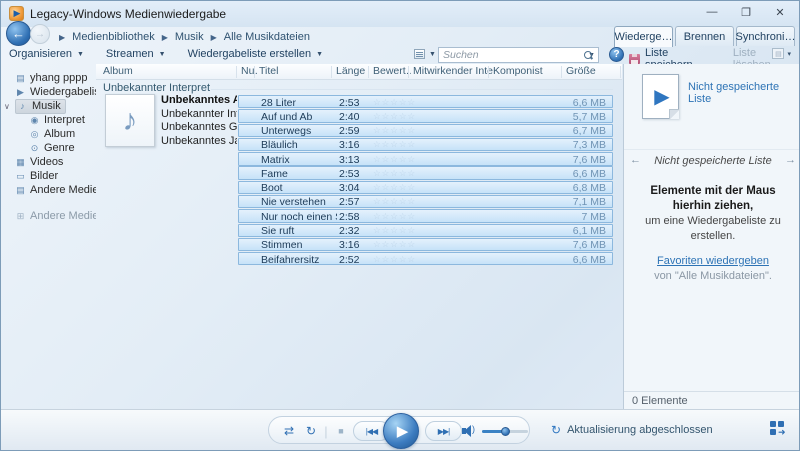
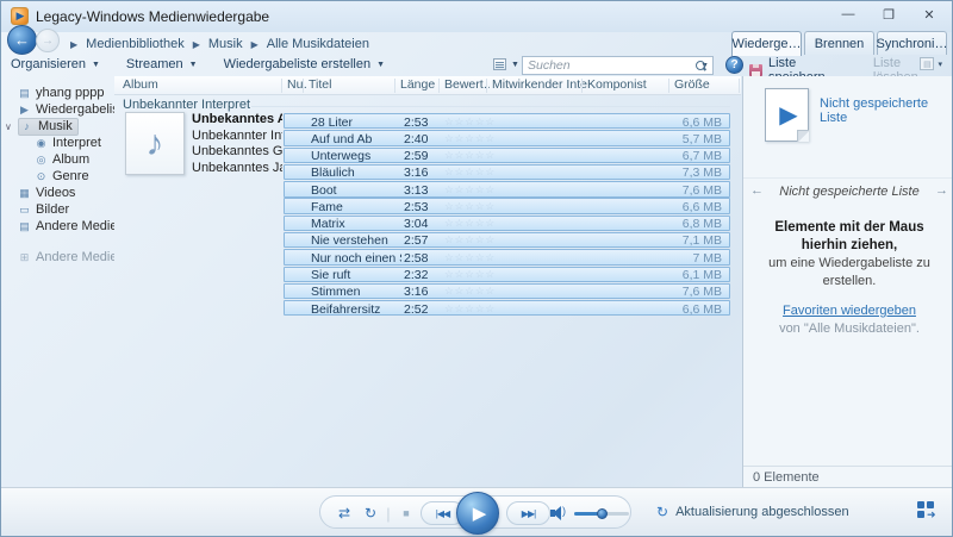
  ▶
  Legacy-Windows Medienwiedergabe
  —
  ❐
  ✕
  ←
  →
  ▶
  Medienbibliothek
  ▶
  Musik
  ▶
  Alle Musikdateien
  Wiederge…
  Brennen
  Synchroni…
  Organisieren
  Streamen
  Wiedergabeliste erstellen
  Suchen
  ?
  ▤
  yhang pppp
  ▶
  Wiedergabeli
  ∨
  ♪
  Musik
  ◉
  Interpret
  ◎
  Album
  ⊙
  Genre
  ▦
  Videos
  ▭
  Bilder
  ▤
  Andere Medie
  ⊞
  Album
  Titel
  Länge
  Bewert…
  Mitwirkender Inte
  Komponist
  Größe
  Unbekannter Interpret
  ♪
  Unbekanntes A
  Unbekannter In
  Unbekanntes G
  Unbekanntes J
  28 Liter
  2:53
  ☆☆☆☆☆
  6,6 MB
  Auf und Ab
  2:40
  ☆☆☆☆☆
  5,7 MB
  Unterwegs
  2:59
  ☆☆☆☆☆
  6,7 MB
  Bläulich
  3:16
  ☆☆☆☆☆
  7,3 MB
- Matrix
+ Boot
  3:13
  ☆☆☆☆☆
  7,6 MB
  Fame
  2:53
  ☆☆☆☆☆
  6,6 MB
- Boot
+ Matrix
  3:04
  ☆☆☆☆☆
  6,8 MB
  Nie verstehen
  2:57
  ☆☆☆☆☆
  7,1 MB
  Nur noch einen
  2:58
  ☆☆☆☆☆
  7 MB
  Sie ruft
  2:32
  ☆☆☆☆☆
  6,1 MB
  Stimmen
  3:16
  ☆☆☆☆☆
  7,6 MB
  Beifahrersitz
  2:52
  ☆☆☆☆☆
  6,6 MB
  ▶
  Nicht gespeicherte Liste
  ←
  Nicht gespeicherte Liste
  →
  Elemente mit der Maus hierhin ziehen,
  um eine Wiedergabeliste zu erstellen.
  Favoriten wiedergeben
  von "Alle Musikdateien".
  0 Elemente
  ⇄
  ↻
  |
  ■
  |◀◀
  ▶
  ▶▶|
  )
  ↻
  Aktualisierung abgeschlossen
  ➜
